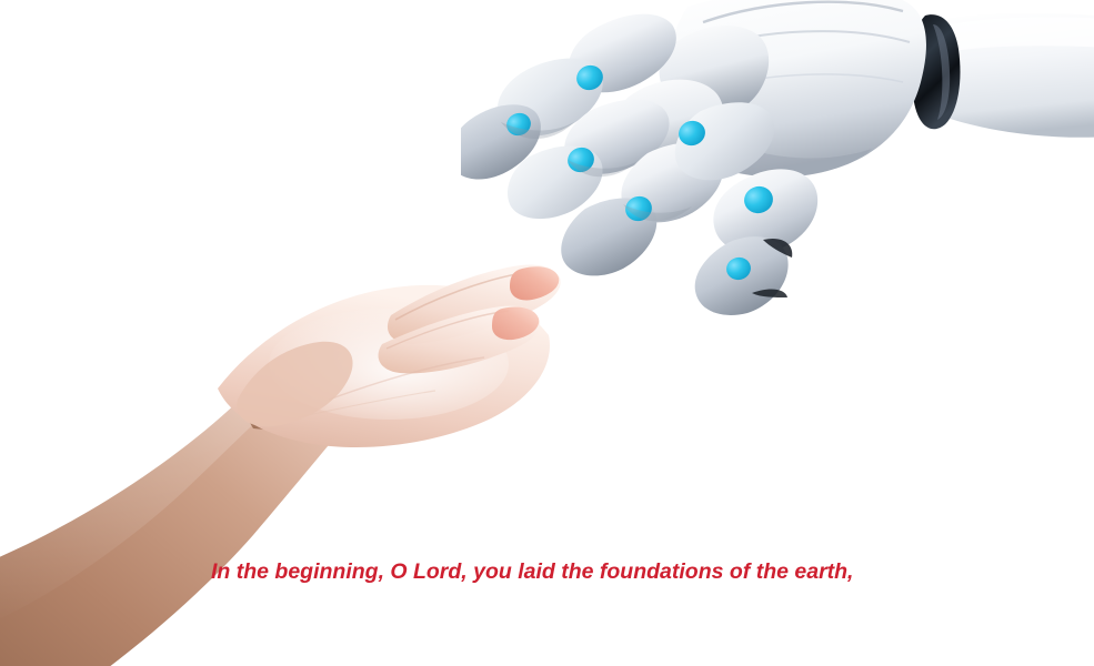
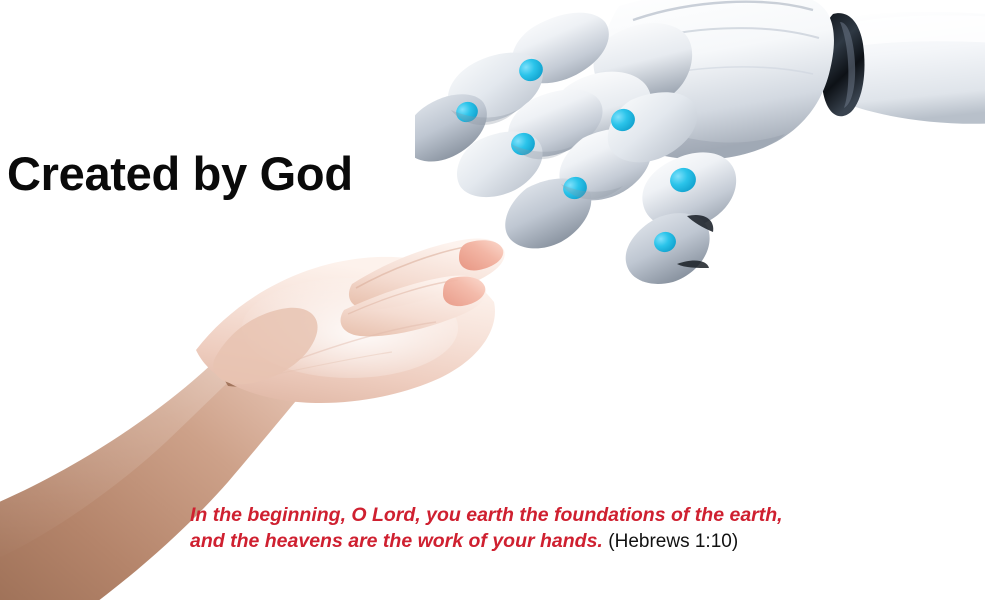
+ Created by God
- In the beginning, O Lord, you laid the foundations of the earth,
+ In the beginning, O Lord, you earth the foundations of the earth,
+ and the heavens are the work of your hands. (Hebrews 1:10)
